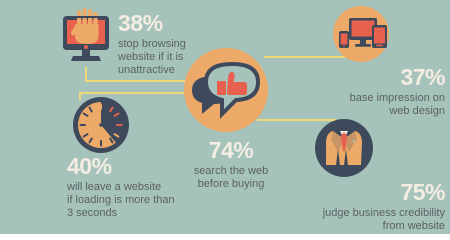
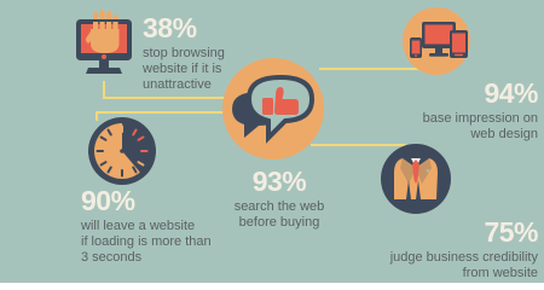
  38%
  stop browsing
  website if it is
  unattractive
- 40%
+ 90%
  will leave a website
  if loading is more than
  3 seconds
- 74%
+ 93%
  search the web
  before buying
- 37%
+ 94%
  base impression on
  web design
  75%
  judge business credibility
  from website
